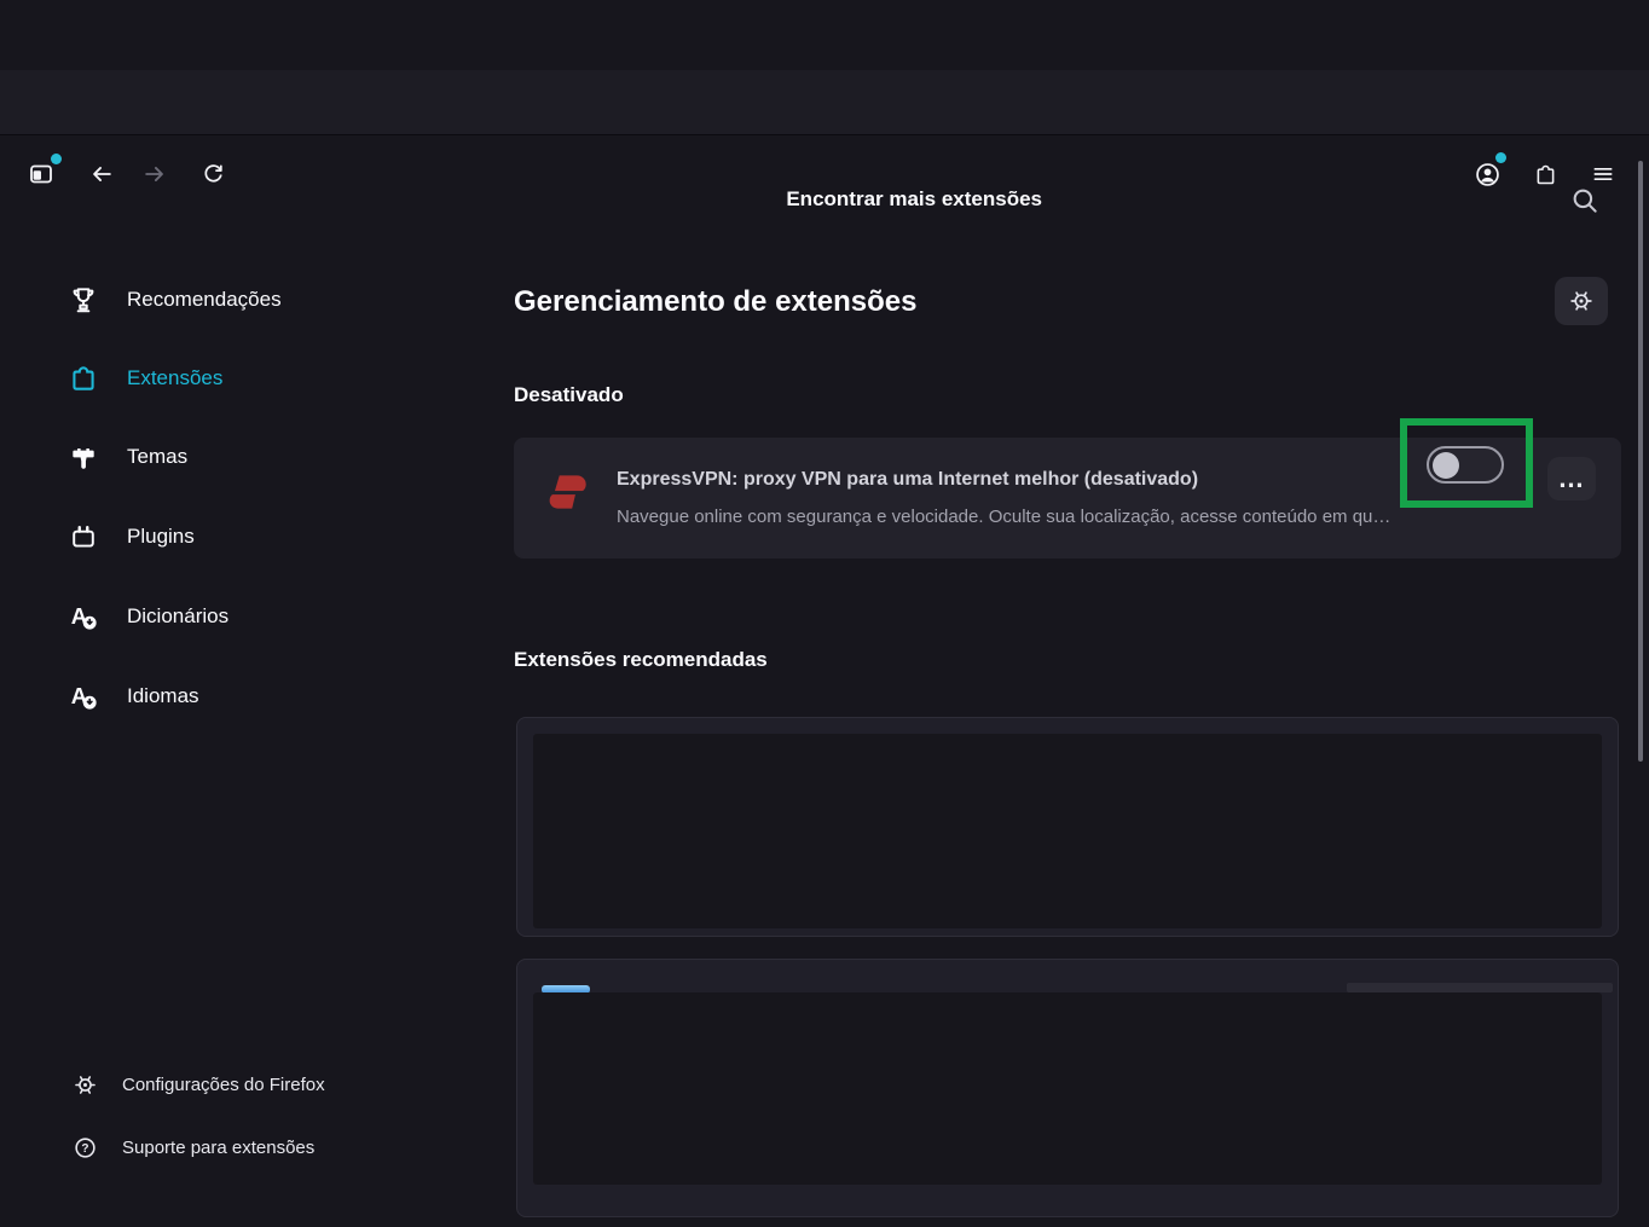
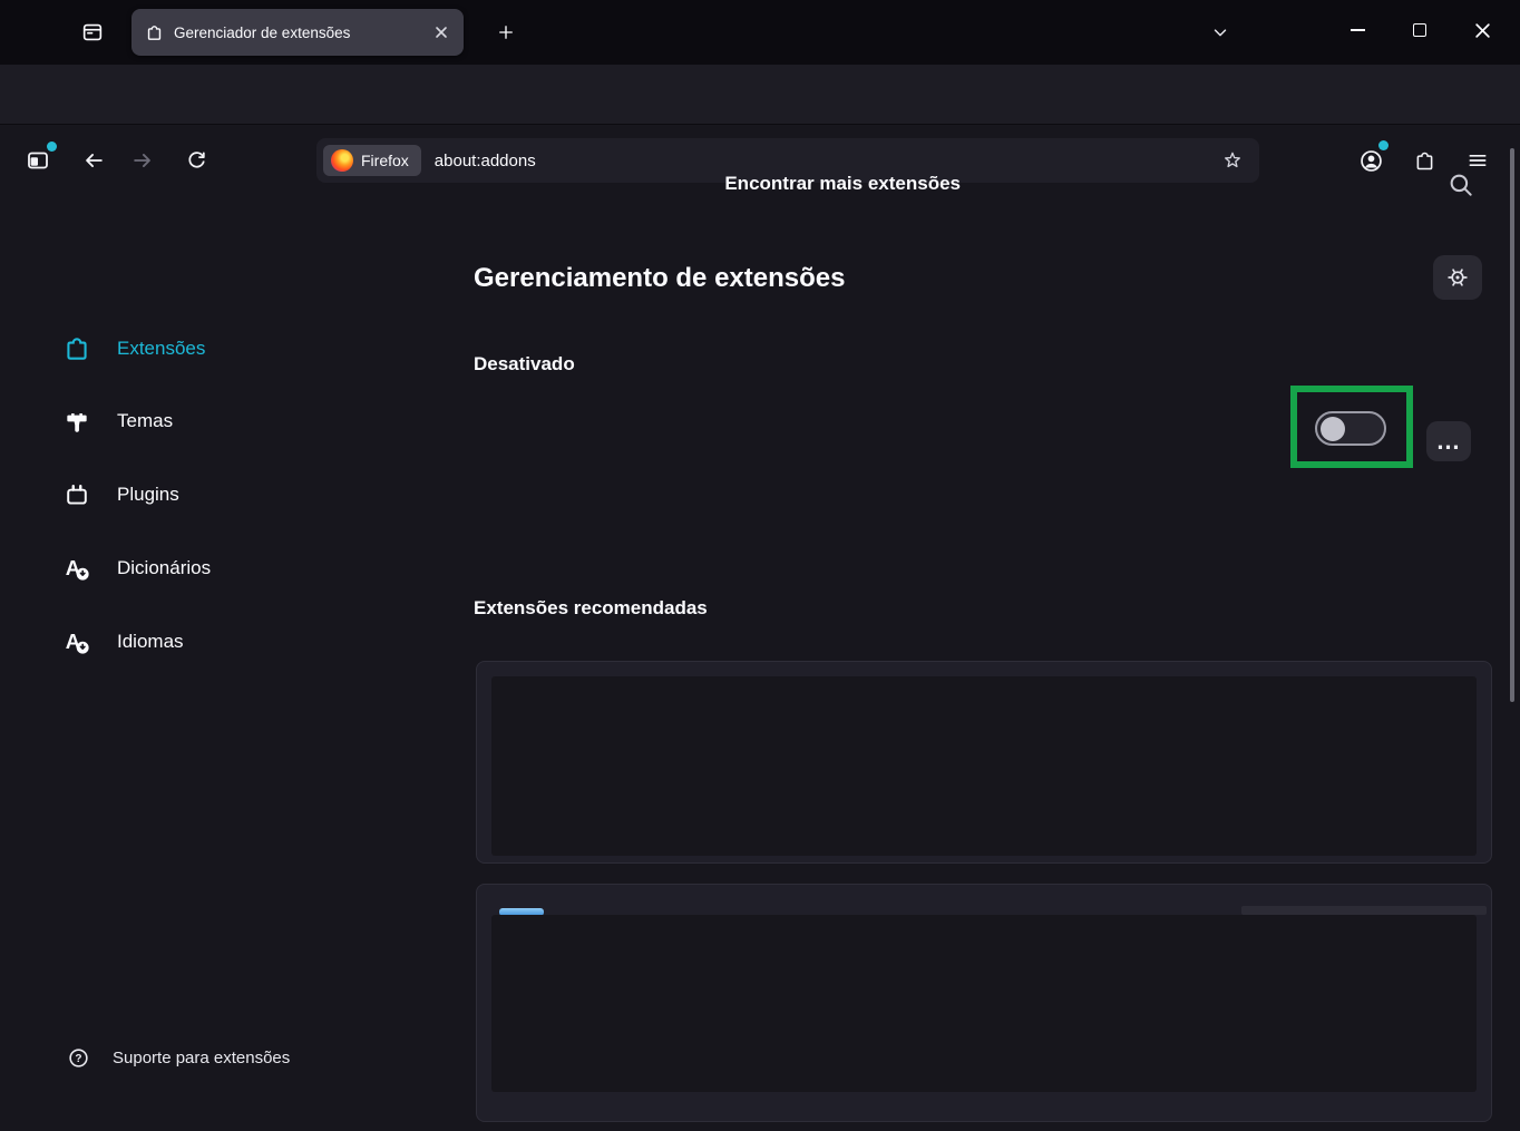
+ Gerenciador de extensões
+ Firefox
+ about:addons
  Encontrar mais extensões
- Recomendações
  Extensões
  Temas
  Plugins
  A
  Dicionários
  A
  Idiomas
- Configurações do Firefox
  ?
  Suporte para extensões
  Gerenciamento de extensões
  Desativado
- ExpressVPN: proxy VPN para uma Internet melhor (desativado)
- Navegue online com segurança e velocidade. Oculte sua localização, acesse conteúdo em qu…
  …
  Extensões recomendadas
